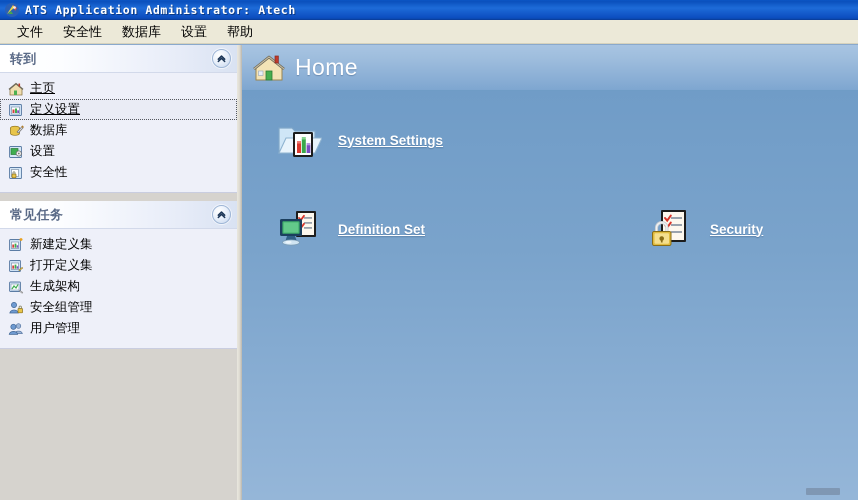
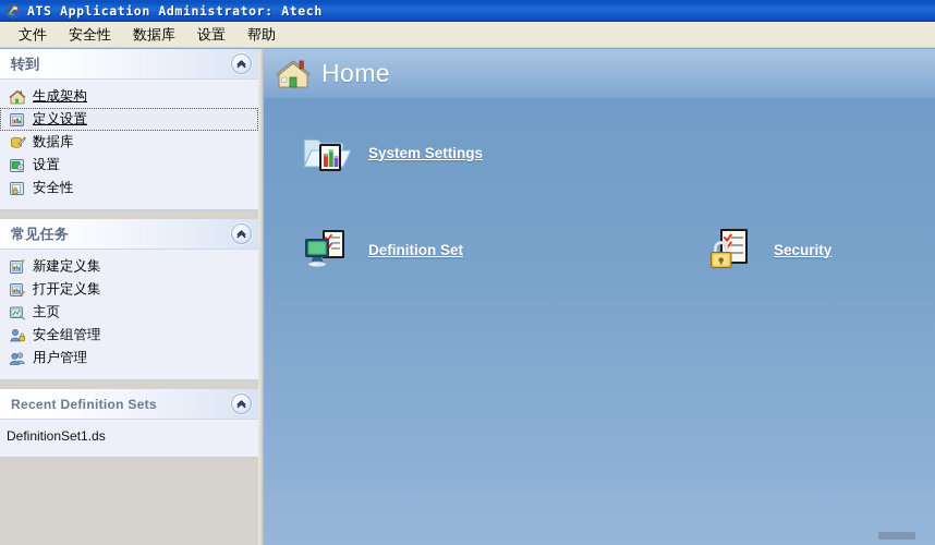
  ATS Application Administrator: Atech
  文件
  安全性
  数据库
  设置
  帮助
  转到
- 主页
+ 生成架构
  定义设置
  数据库
  设置
  安全性
  常见任务
  新建定义集
  打开定义集
- 生成架构
+ 主页
  安全组管理
  用户管理
+ Recent Definition Sets
+ DefinitionSet1.ds
  Home
  System Settings
  Definition Set
  Security
